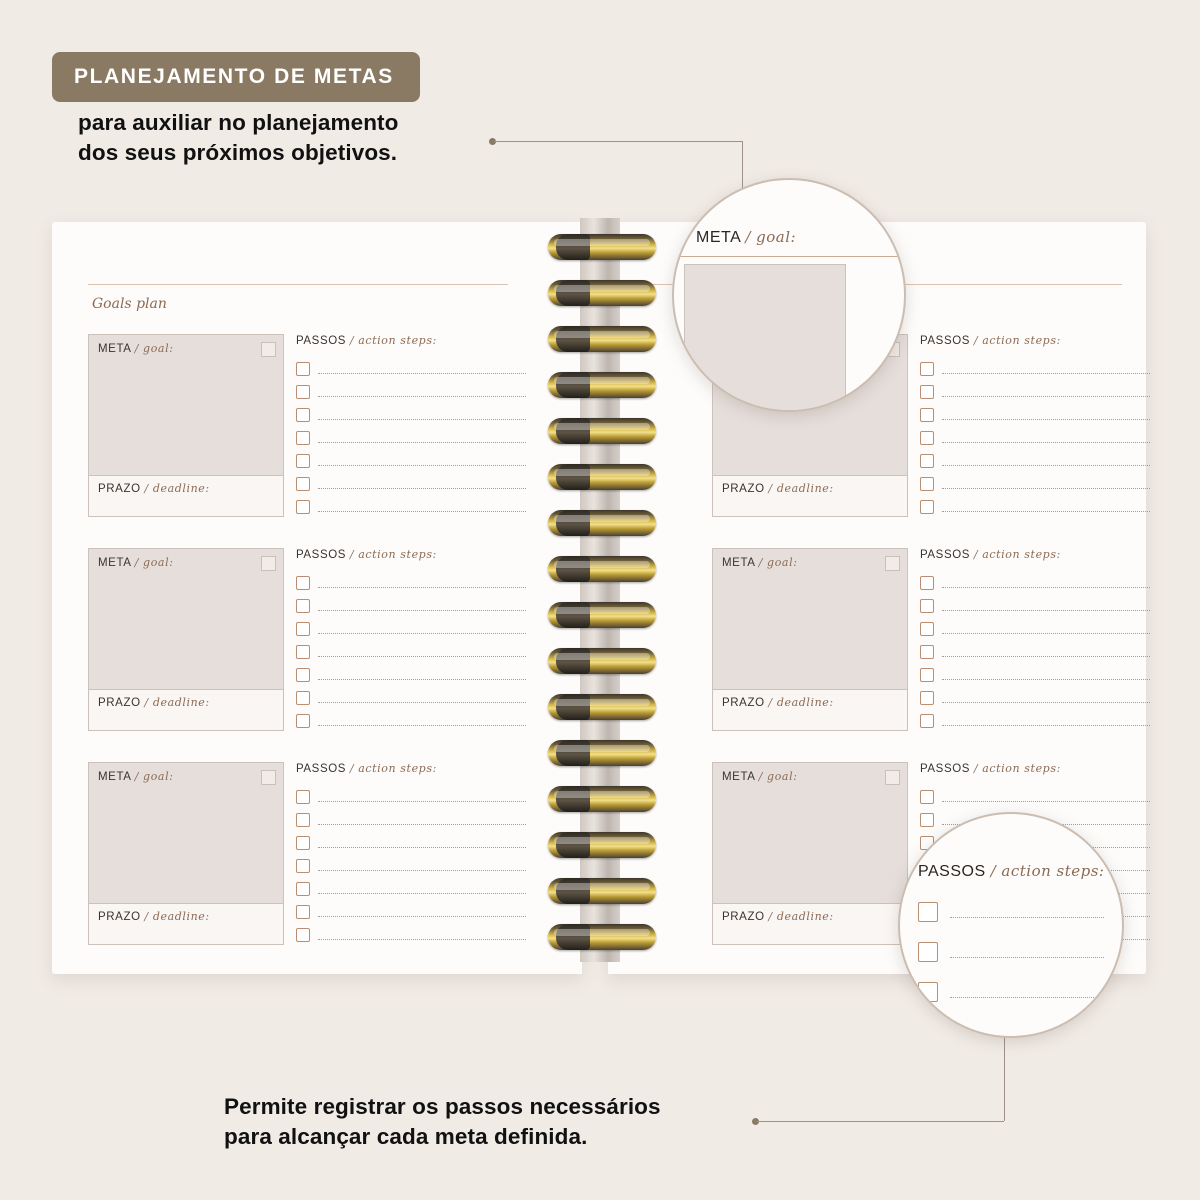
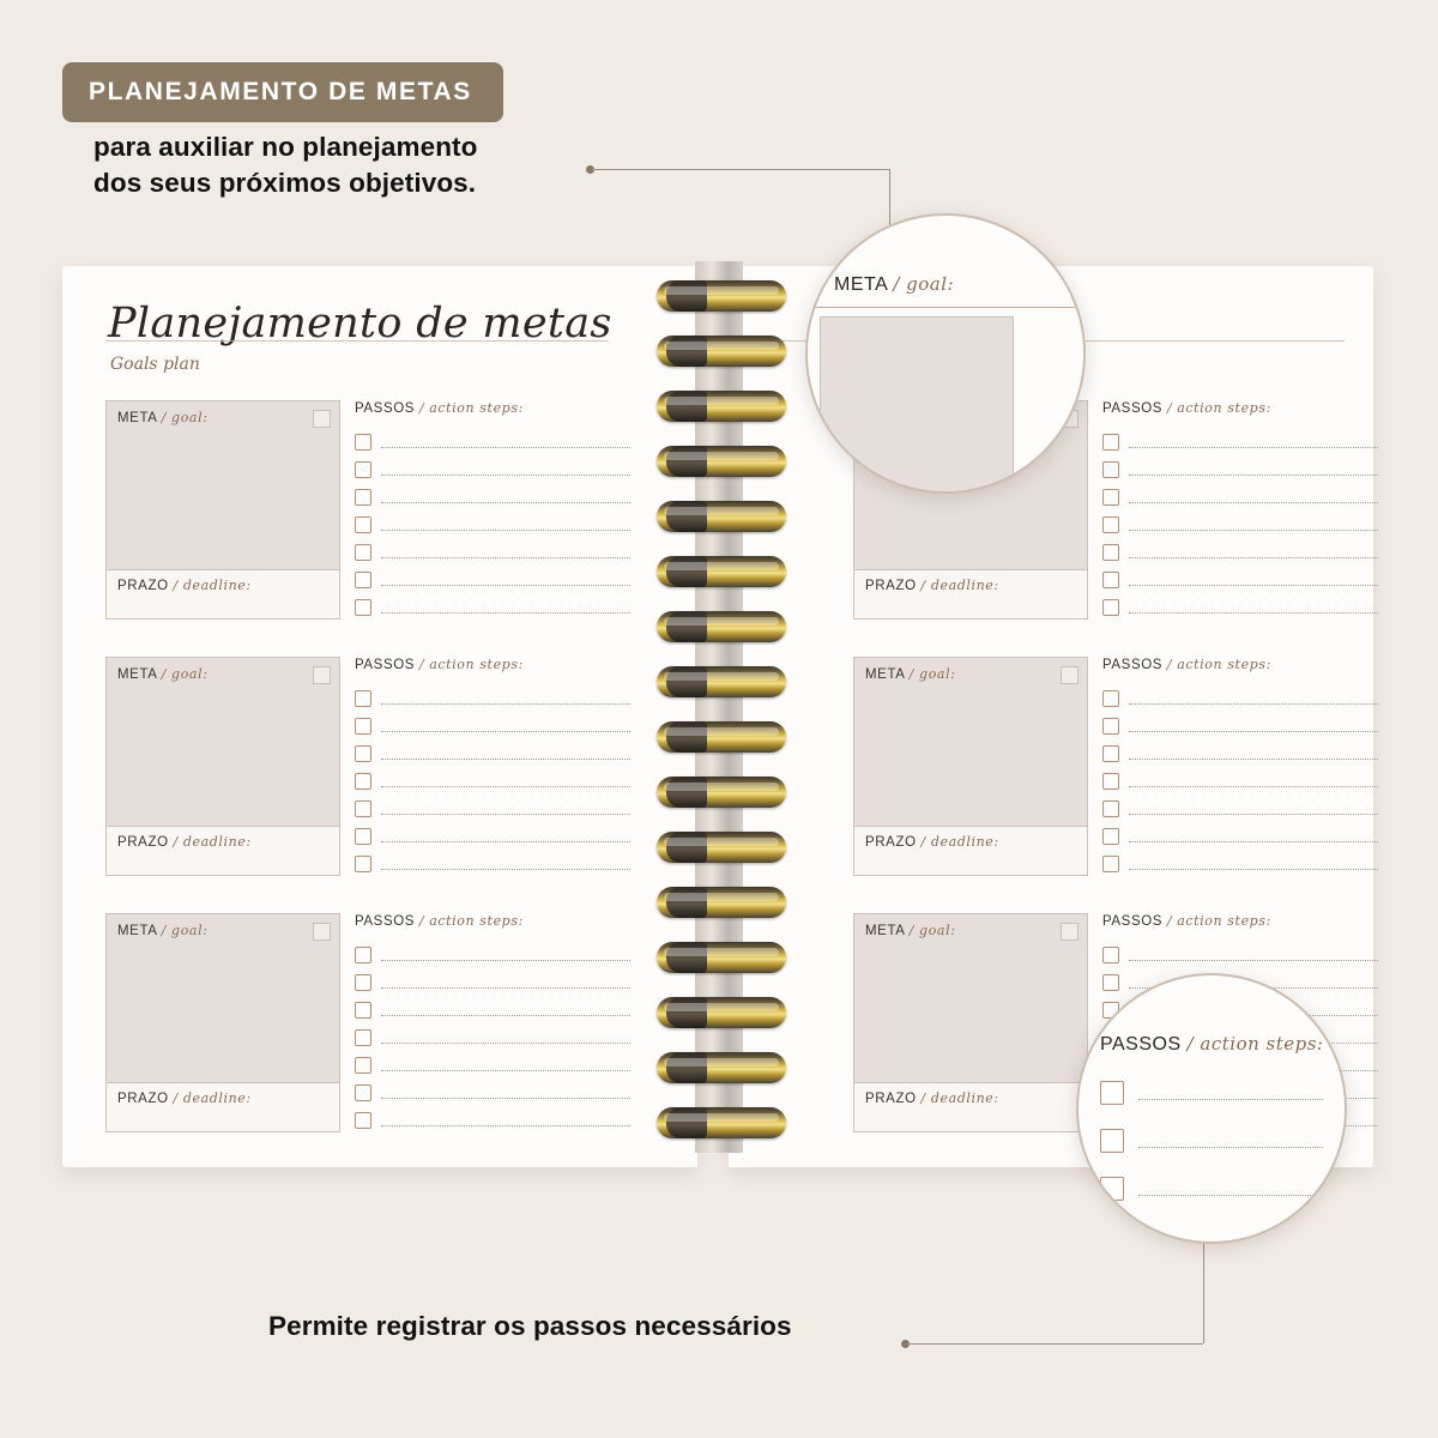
  PLANEJAMENTO DE METAS
  para auxiliar no planejamento
  dos seus próximos objetivos.
+ Planejamento de metas
  Goals plan
  META / goal:
  PRAZO / deadline:
  PASSOS / action steps:
  META / goal:
  PRAZO / deadline:
  PASSOS / action steps:
  META / goal:
  PRAZO / deadline:
  PASSOS / action steps:
  PRAZO / deadline:
  PASSOS / action steps:
  META / goal:
  PRAZO / deadline:
  PASSOS / action steps:
  META / goal:
  PRAZO / deadline:
  PASSOS / action steps:
  META / goal:
  PASSOS / action steps:
  Permite registrar os passos necessários
- para alcançar cada meta definida.
